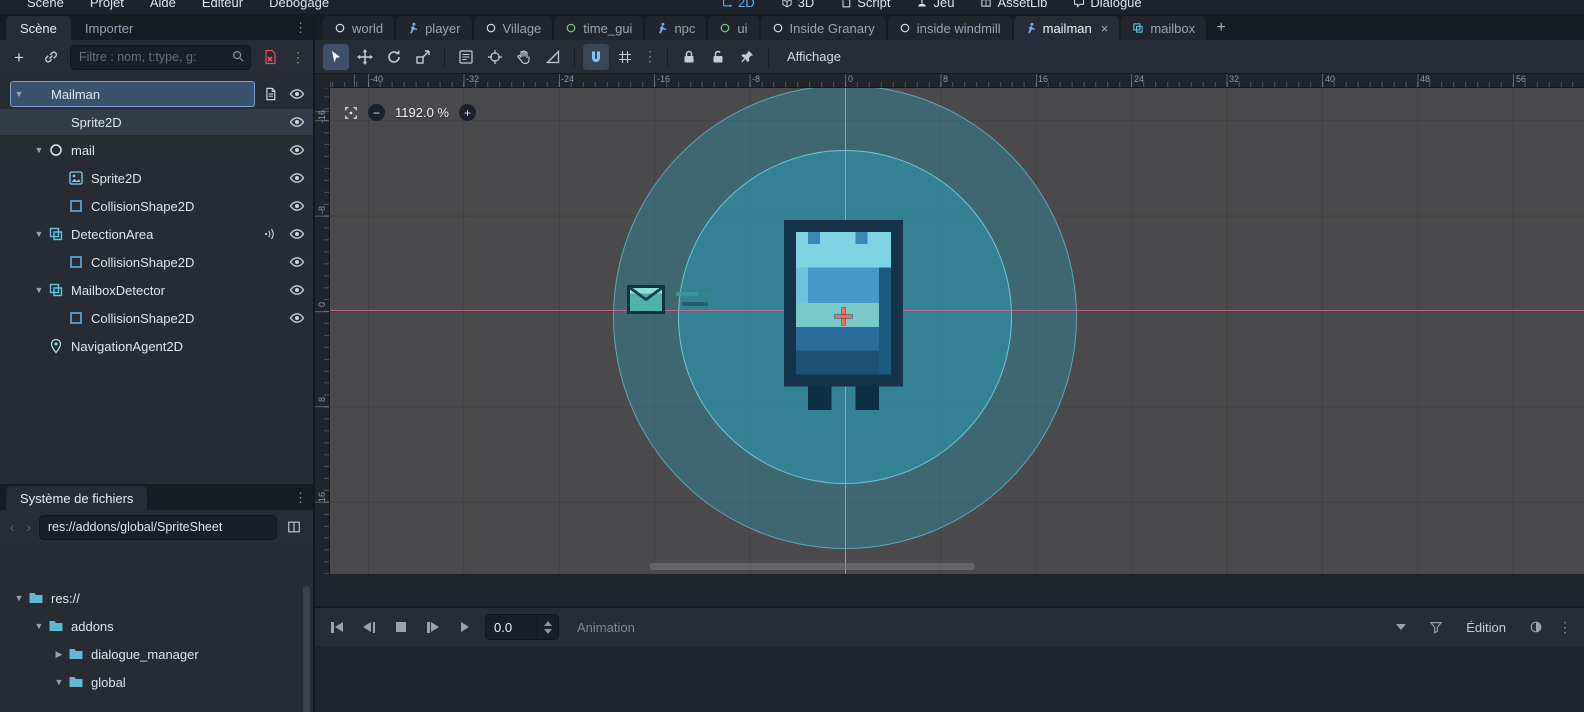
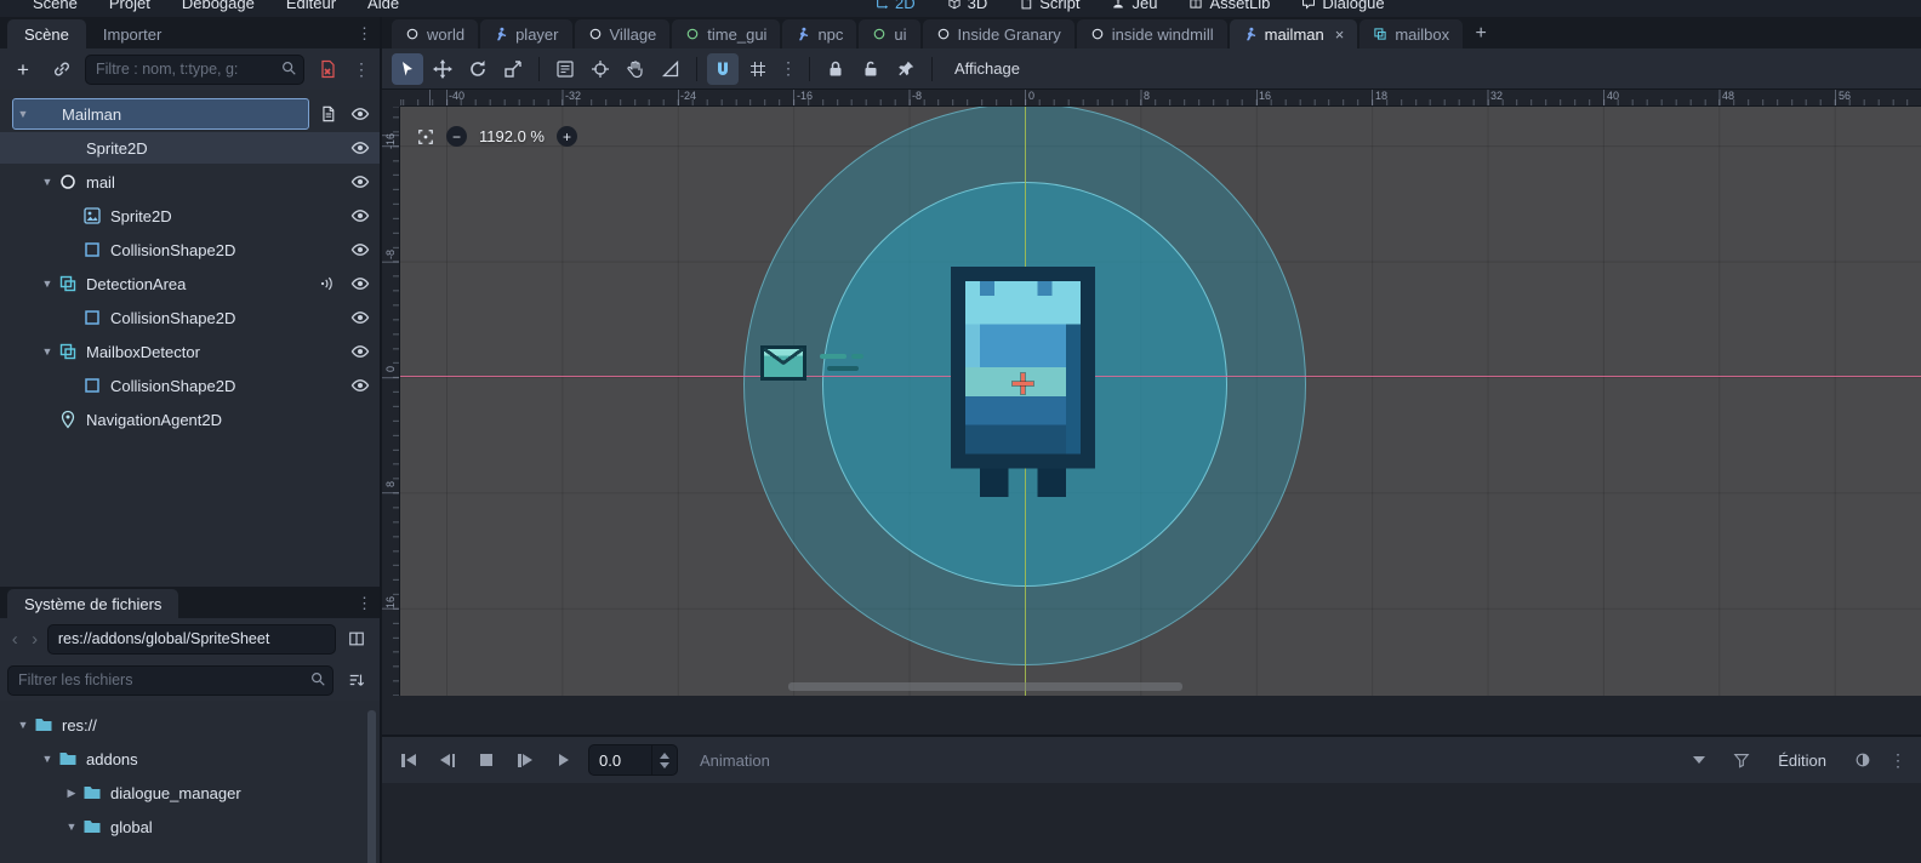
  Scène
  Projet
- Aide
+ Débogage
  Éditeur
- Débogage
+ Aide
  2D
  3D
  Script
  Jeu
  AssetLib
  Dialogue
  Scène
  Importer
  ⋮
  +
  Filtre : nom, t:type, g:
  ⋮
  ▼
  Mailman
  Sprite2D
  ▼
  mail
  Sprite2D
  CollisionShape2D
  ▼
  DetectionArea
  CollisionShape2D
  ▼
  MailboxDetector
  CollisionShape2D
  NavigationAgent2D
  Système de fichiers
  ⋮
  ‹
  ›
  res://addons/global/SpriteSheet
+ Filtrer les fichiers
  ▼
  res://
  ▼
  addons
  ▶
  dialogue_manager
  ▼
  global
  world
  player
  Village
  time_gui
  npc
  ui
  Inside Granary
  inside windmill
  mailman
  ×
  mailbox
  +
  ⋮
  Affichage
  -40
  -32
  -24
  -16
  -8
  0
  8
  16
- 24
+ 18
  32
  40
  48
  56
  −
  1192.0 %
  +
  0.0
  Animation
  Édition
  ⋮
